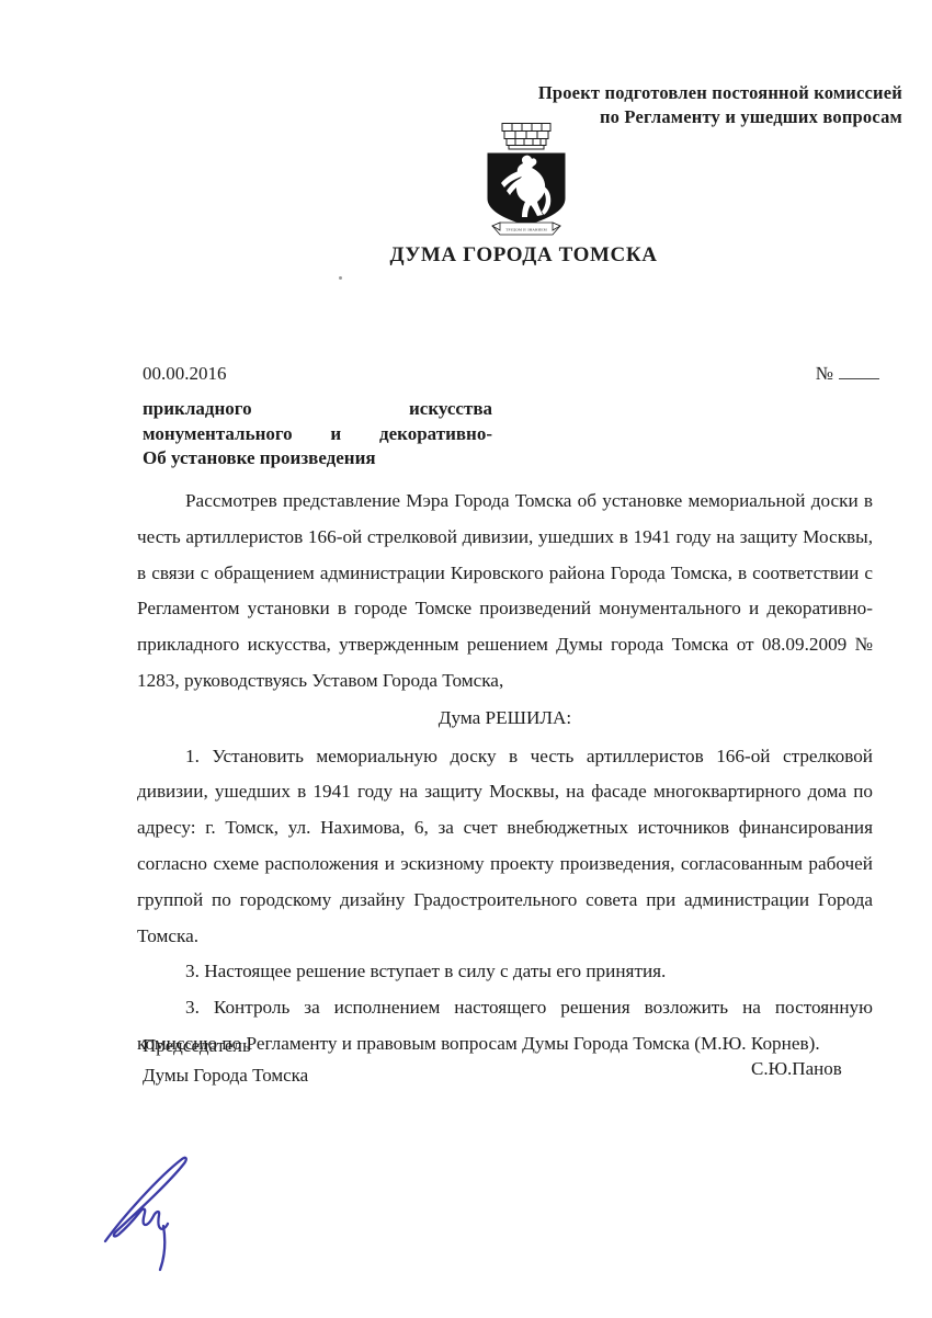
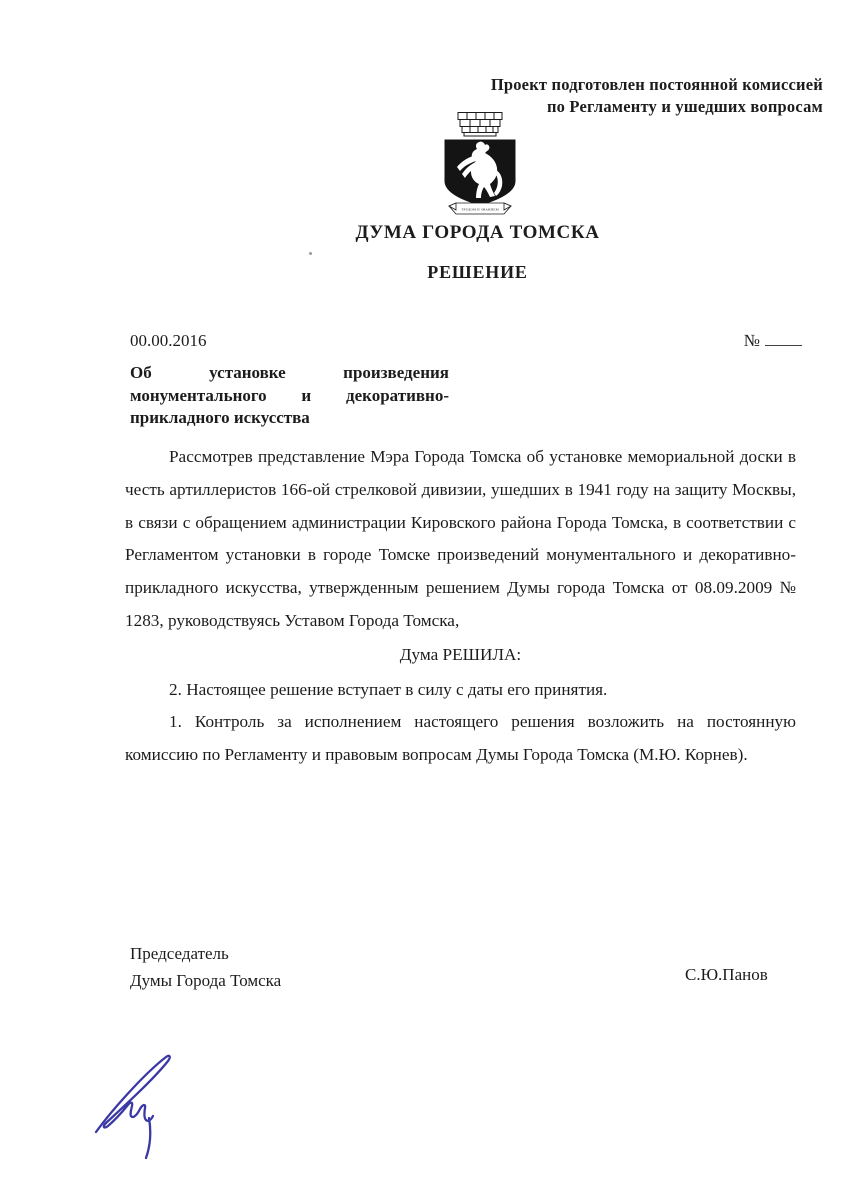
  Проект подготовлен постоянной комиссией
  по Регламенту и ушедших вопросам
  ДУМА ГОРОДА ТОМСКА
+ РЕШЕНИЕ
  00.00.2016
  №
- прикладного искусства
+ Об установке произведения
  монументального и декоративно-
- Об установке произведения
+ прикладного искусства
  Рассмотрев представление Мэра Города Томска об установке мемориальной доски в честь артиллеристов 166-ой стрелковой дивизии, ушедших в 1941 году на защиту Москвы, в связи с обращением администрации Кировского района Города Томска, в соответствии с Регламентом установки в городе Томске произведений монументального и декоративно-прикладного искусства, утвержденным решением Думы города Томска от 08.09.2009 № 1283, руководствуясь Уставом Города Томска,
  Дума РЕШИЛА:
- 1. Установить мемориальную доску в честь артиллеристов 166-ой стрелковой дивизии, ушедших в 1941 году на защиту Москвы, на фасаде многоквартирного дома по адресу: г. Томск, ул. Нахимова, 6, за счет внебюджетных источников финансирования согласно схеме расположения и эскизному проекту произведения, согласованным рабочей группой по городскому дизайну Градостроительного совета при администрации Города Томска.
- 3. Настоящее решение вступает в силу с даты его принятия.
+ 2. Настоящее решение вступает в силу с даты его принятия.
- 3. Контроль за исполнением настоящего решения возложить на постоянную комиссию по Регламенту и правовым вопросам Думы Города Томска (М.Ю. Корнев).
+ 1. Контроль за исполнением настоящего решения возложить на постоянную комиссию по Регламенту и правовым вопросам Думы Города Томска (М.Ю. Корнев).
  Председатель
  Думы Города Томска
  С.Ю.Панов
